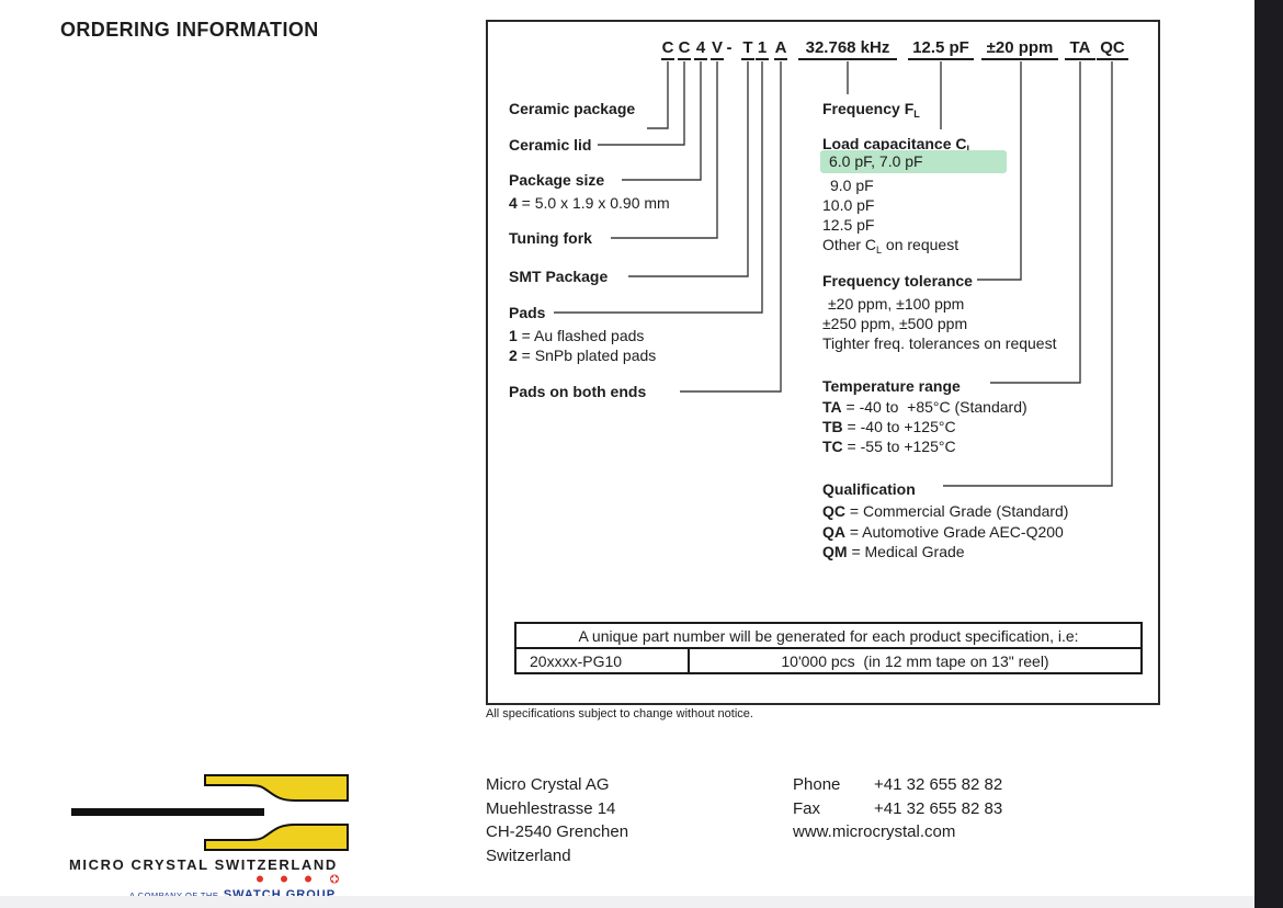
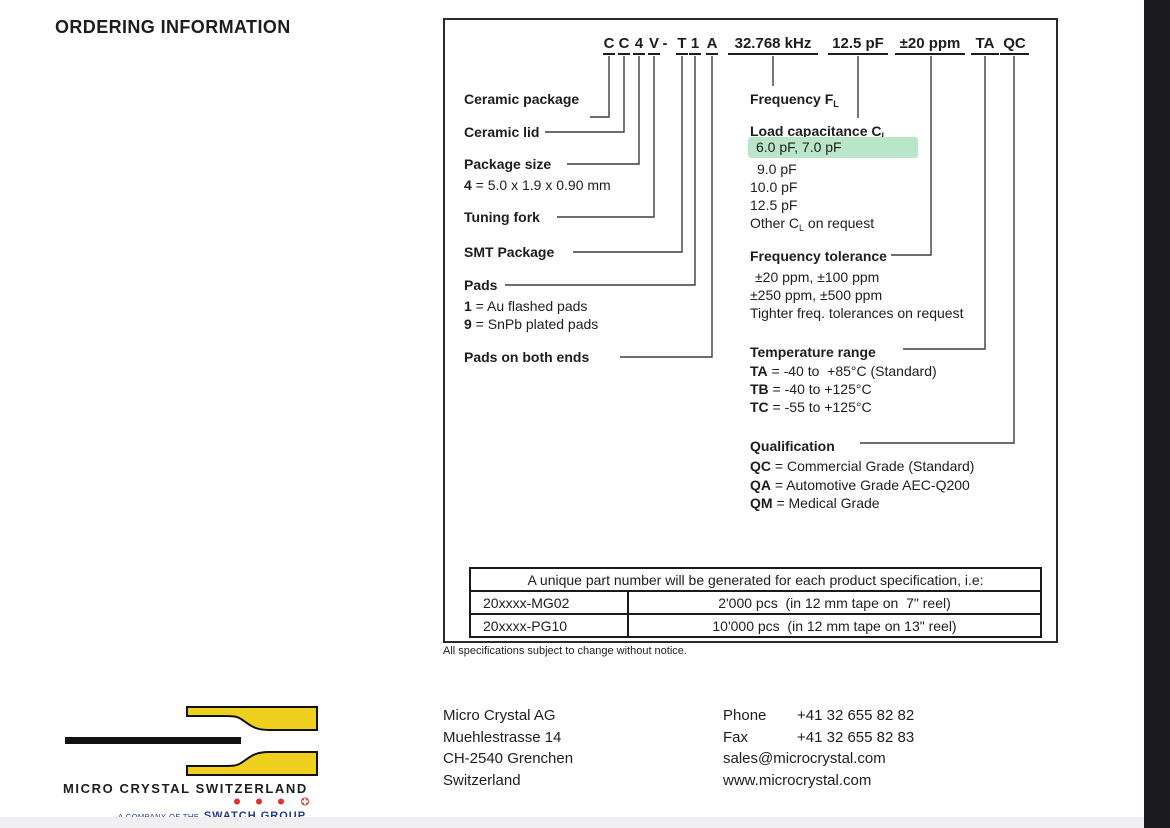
  ORDERING INFORMATION
  C
  C
  4
  V
  -
  T
  1
  A
  32.768 kHz
  12.5 pF
  ±20 ppm
  TA
  QC
  Ceramic package
  Ceramic lid
  Package size
  4 = 5.0 x 1.9 x 0.90 mm
  Tuning fork
  SMT Package
  Pads
  1 = Au flashed pads
- 2 = SnPb plated pads
+ 9 = SnPb plated pads
  Pads on both ends
  Frequency FL
  Load capacitance CL
  6.0 pF, 7.0 pF
  9.0 pF
  10.0 pF
  12.5 pF
  Other CL on request
  Frequency tolerance
  ±20 ppm, ±100 ppm
  ±250 ppm, ±500 ppm
  Tighter freq. tolerances on request
  Temperature range
  TA = -40 to +85°C (Standard)
  TB = -40 to +125°C
  TC = -55 to +125°C
  Qualification
  QC = Commercial Grade (Standard)
  QA = Automotive Grade AEC-Q200
  QM = Medical Grade
  A unique part number will be generated for each product specification, i.e:
+ 20xxxx-MG02	2'000 pcs (in 12 mm tape on 7" reel)
  20xxxx-PG10	10'000 pcs (in 12 mm tape on 13" reel)
  All specifications subject to change without notice.
  MICRO CRYSTAL SWITZERLAND
  Micro Crystal AG
  Muehlestrasse 14
  CH-2540 Grenchen
  Switzerland
  Phone +41 32 655 82 82
  Fax +41 32 655 82 83
+ sales@microcrystal.com
  www.microcrystal.com
